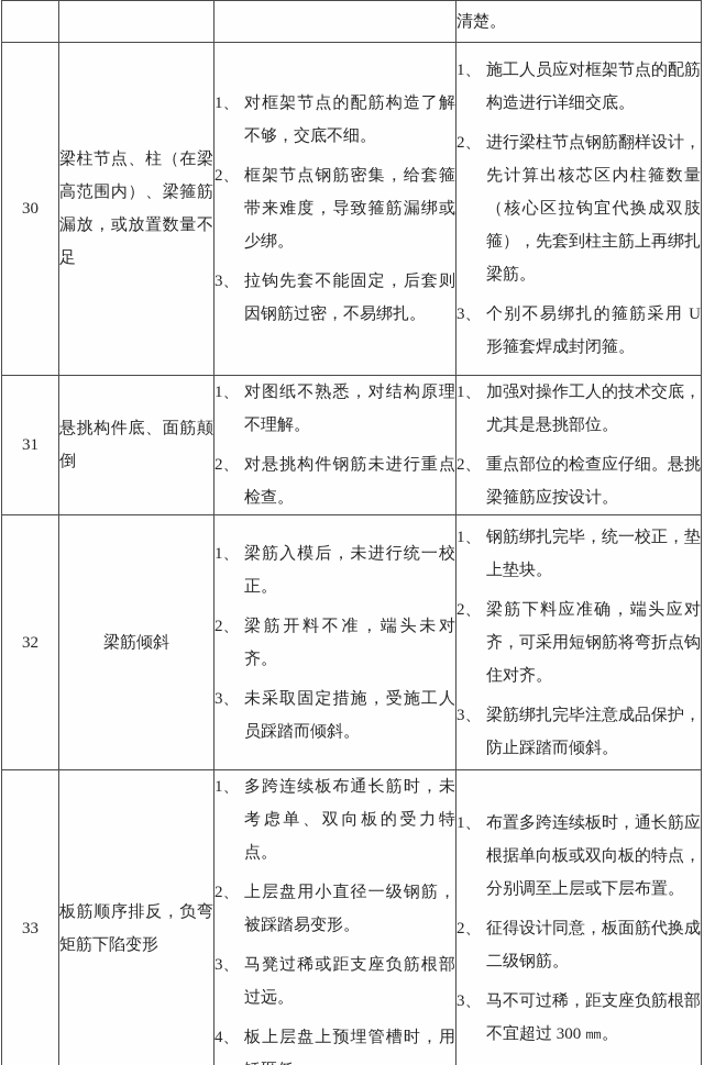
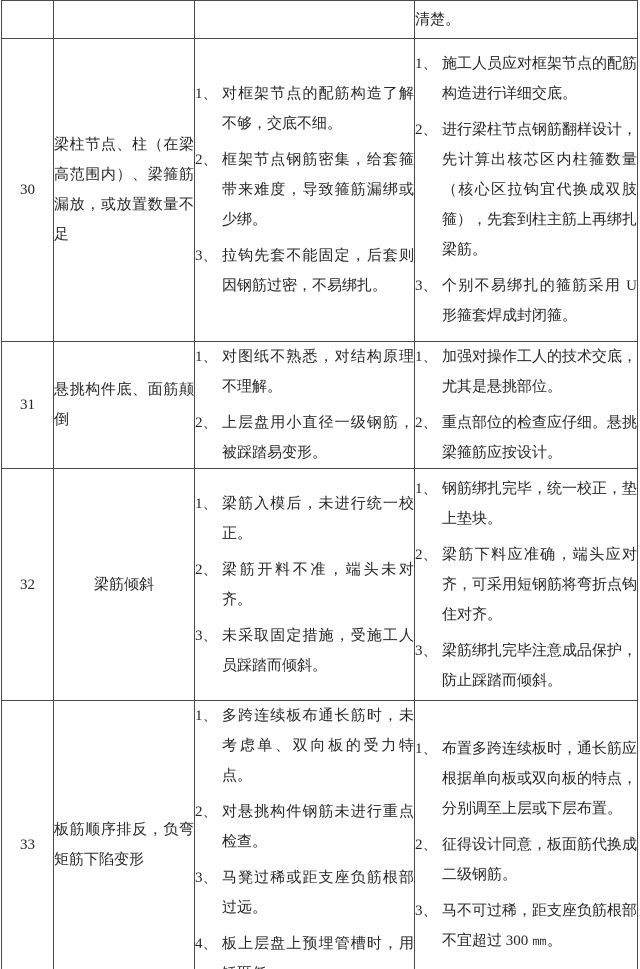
  			清楚。
  30	梁柱节点、柱（在梁高范围内）、梁箍筋漏放，或放置数量不足	1、 对框架节点的配筋构造了解不够，交底不细。 2、 框架节点钢筋密集，给套箍带来难度，导致箍筋漏绑或少绑。 3、 拉钩先套不能固定，后套则因钢筋过密，不易绑扎。	1、 施工人员应对框架节点的配筋构造进行详细交底。 2、 进行梁柱节点钢筋翻样设计，先计算出核芯区内柱箍数量（核心区拉钩宜代换成双肢箍），先套到柱主筋上再绑扎梁筋。 3、 个别不易绑扎的箍筋采用 U 形箍套焊成封闭箍。
- 31	悬挑构件底、面筋颠倒	1、 对图纸不熟悉，对结构原理不理解。 2、 对悬挑构件钢筋未进行重点检查。	1、 加强对操作工人的技术交底，尤其是悬挑部位。 2、 重点部位的检查应仔细。悬挑梁箍筋应按设计。
+ 31	悬挑构件底、面筋颠倒	1、 对图纸不熟悉，对结构原理不理解。 2、 上层盘用小直径一级钢筋，被踩踏易变形。	1、 加强对操作工人的技术交底，尤其是悬挑部位。 2、 重点部位的检查应仔细。悬挑梁箍筋应按设计。
  32	梁筋倾斜	1、 梁筋入模后，未进行统一校正。 2、 梁筋开料不准，端头未对齐。 3、 未采取固定措施，受施工人员踩踏而倾斜。	1、 钢筋绑扎完毕，统一校正，垫上垫块。 2、 梁筋下料应准确，端头应对齐，可采用短钢筋将弯折点钩住对齐。 3、 梁筋绑扎完毕注意成品保护，防止踩踏而倾斜。
- 33	板筋顺序排反，负弯矩筋下陷变形	1、 多跨连续板布通长筋时，未考虑单、双向板的受力特点。 2、 上层盘用小直径一级钢筋，被踩踏易变形。 3、 马凳过稀或距支座负筋根部过远。 4、 板上层盘上预埋管槽时，用	1、 布置多跨连续板时，通长筋应根据单向板或双向板的特点，分别调至上层或下层布置。 2、 征得设计同意，板面筋代换成二级钢筋。 3、 马不可过稀，距支座负筋根部不宜超过 300 ㎜。
+ 33	板筋顺序排反，负弯矩筋下陷变形	1、 多跨连续板布通长筋时，未考虑单、双向板的受力特点。 2、 对悬挑构件钢筋未进行重点检查。 3、 马凳过稀或距支座负筋根部过远。 4、 板上层盘上预埋管槽时，用	1、 布置多跨连续板时，通长筋应根据单向板或双向板的特点，分别调至上层或下层布置。 2、 征得设计同意，板面筋代换成二级钢筋。 3、 马不可过稀，距支座负筋根部不宜超过 300 ㎜。
